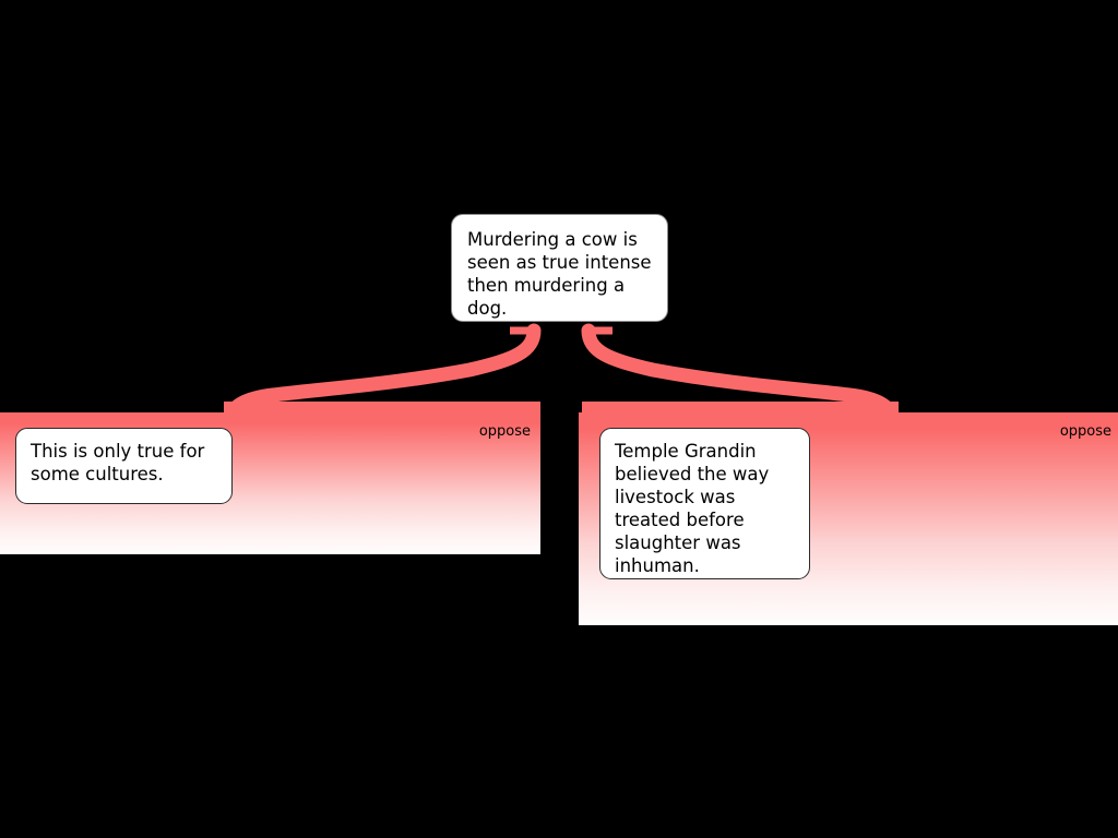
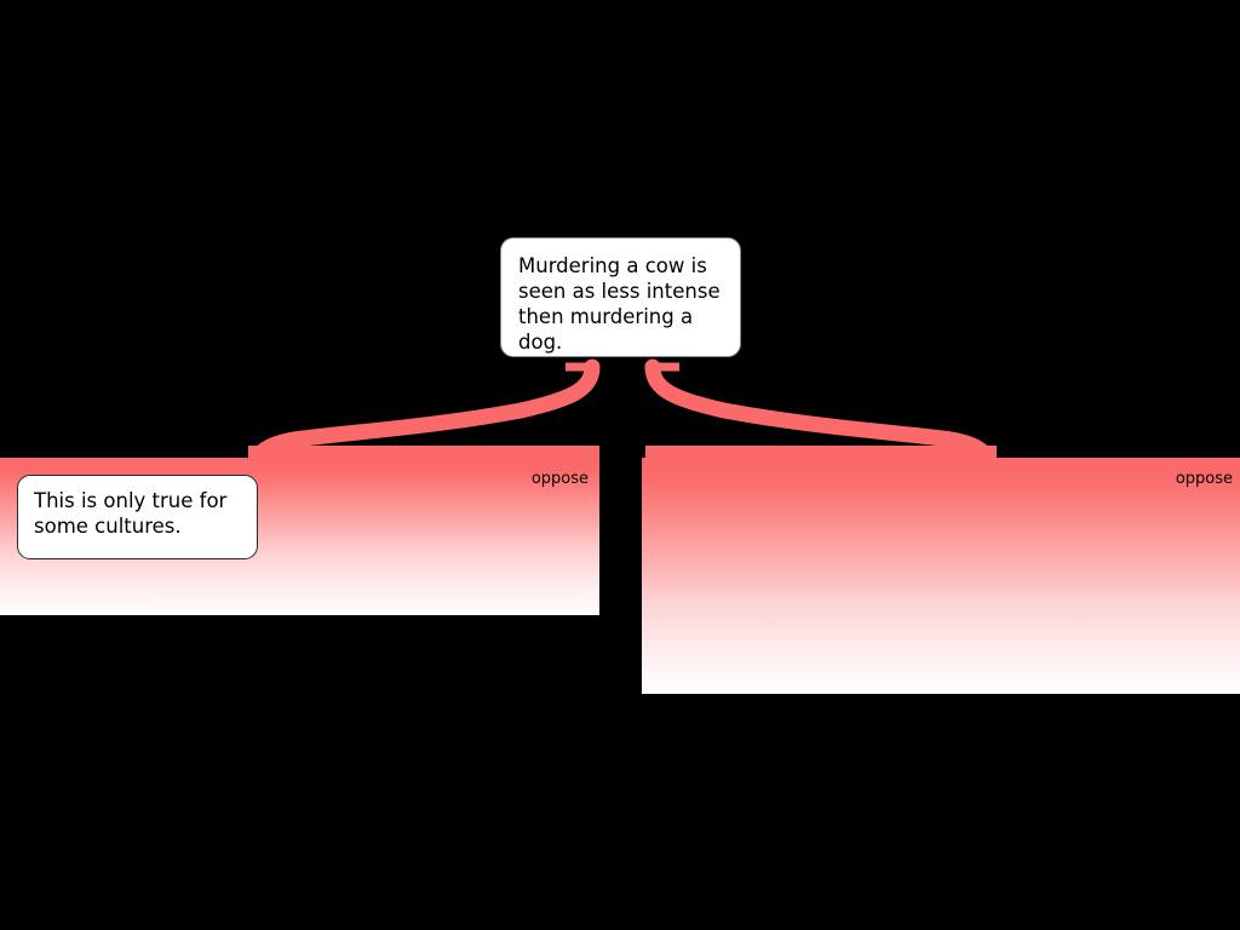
- Murdering a cow is seen as true intense then murdering a dog.
+ Murdering a cow is seen as less intense then murdering a dog.
  oppose
  This is only true for some cultures.
  oppose
- Temple Grandin believed the way livestock was treated before slaughter was inhuman.
